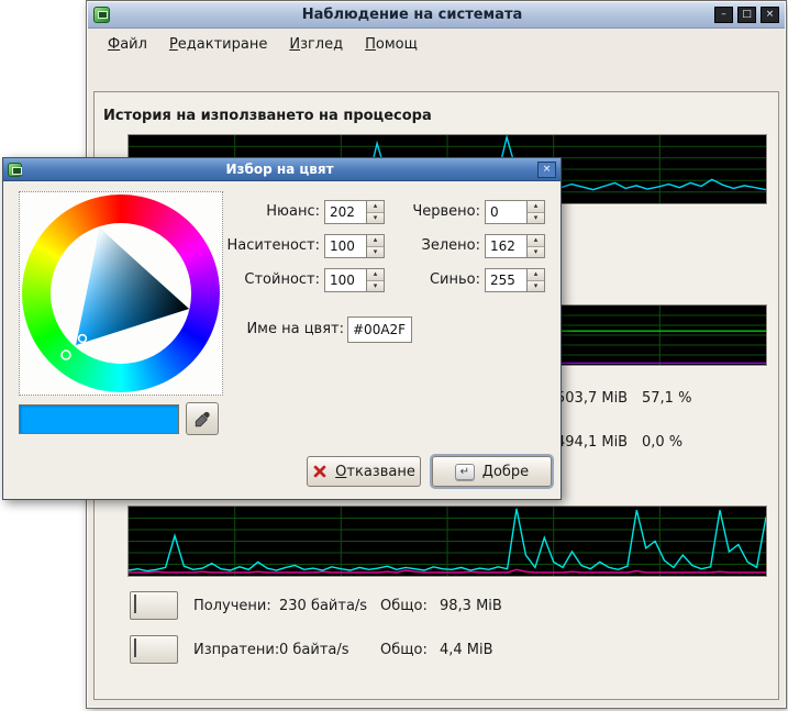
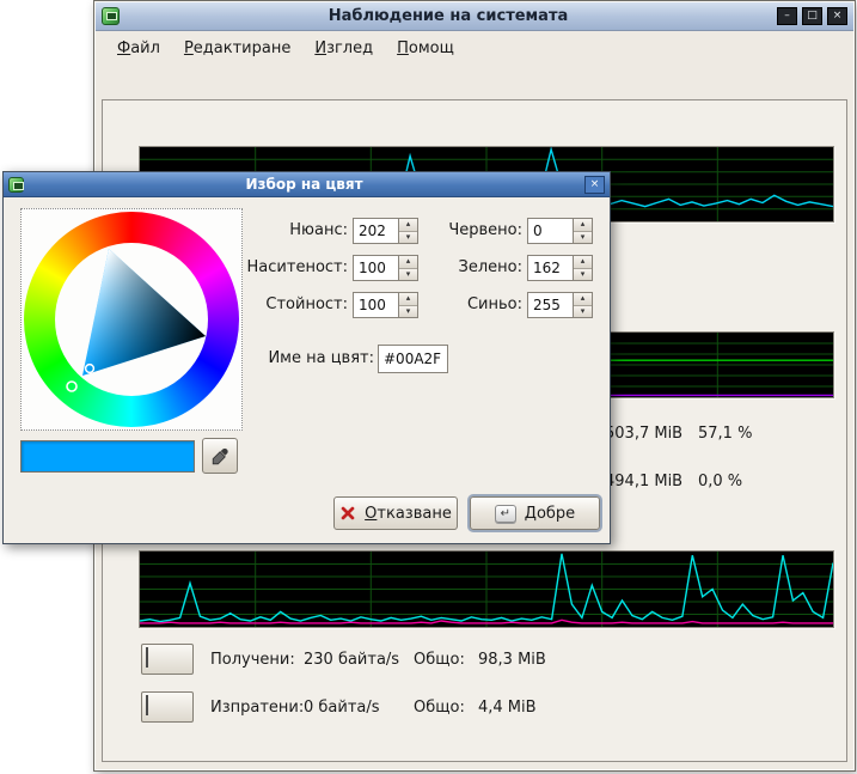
  Наблюдение на системата
  –
  □
  ×
  Файл
  Редактиране
  Изглед
  Помощ
- История на използването на процесора
  03,7 MiB
  57,1 %
  94,1 MiB
  0,0 %
  Получени:
  230 байта/s
  Общо:
  98,3 MiB
  Изпратени:
  0 байта/s
  Общо:
  4,4 MiB
  Избор на цвят
  ×
  Нюанс:
  202
  ▴
  ▾
  Червено:
  0
  ▴
  ▾
  Наситеност:
  100
  ▴
  ▾
  Зелено:
  162
  ▴
  ▾
  Стойност:
  100
  ▴
  ▾
  Синьо:
  255
  ▴
  ▾
  Име на цвят:
  #00A2F
  Отказване
  ↵
  Добре
